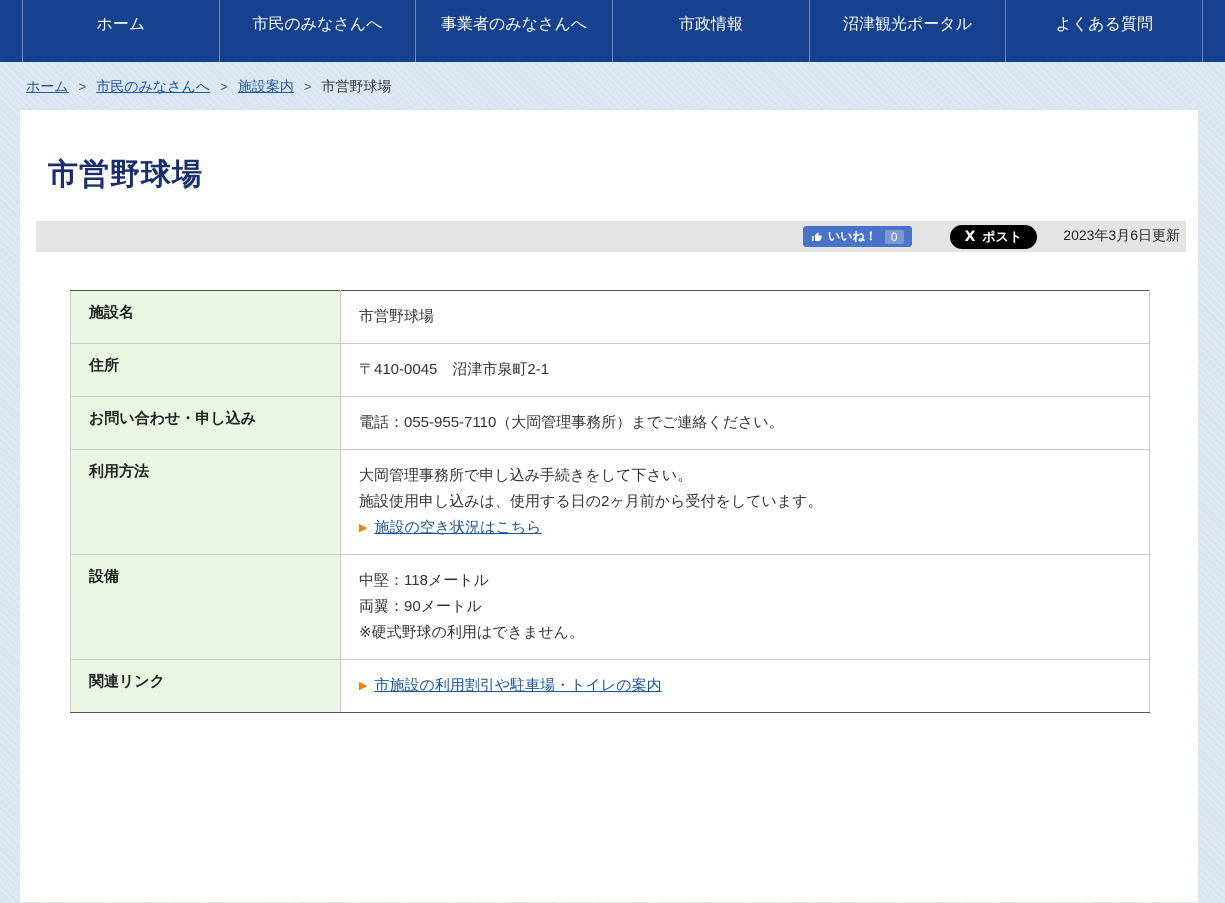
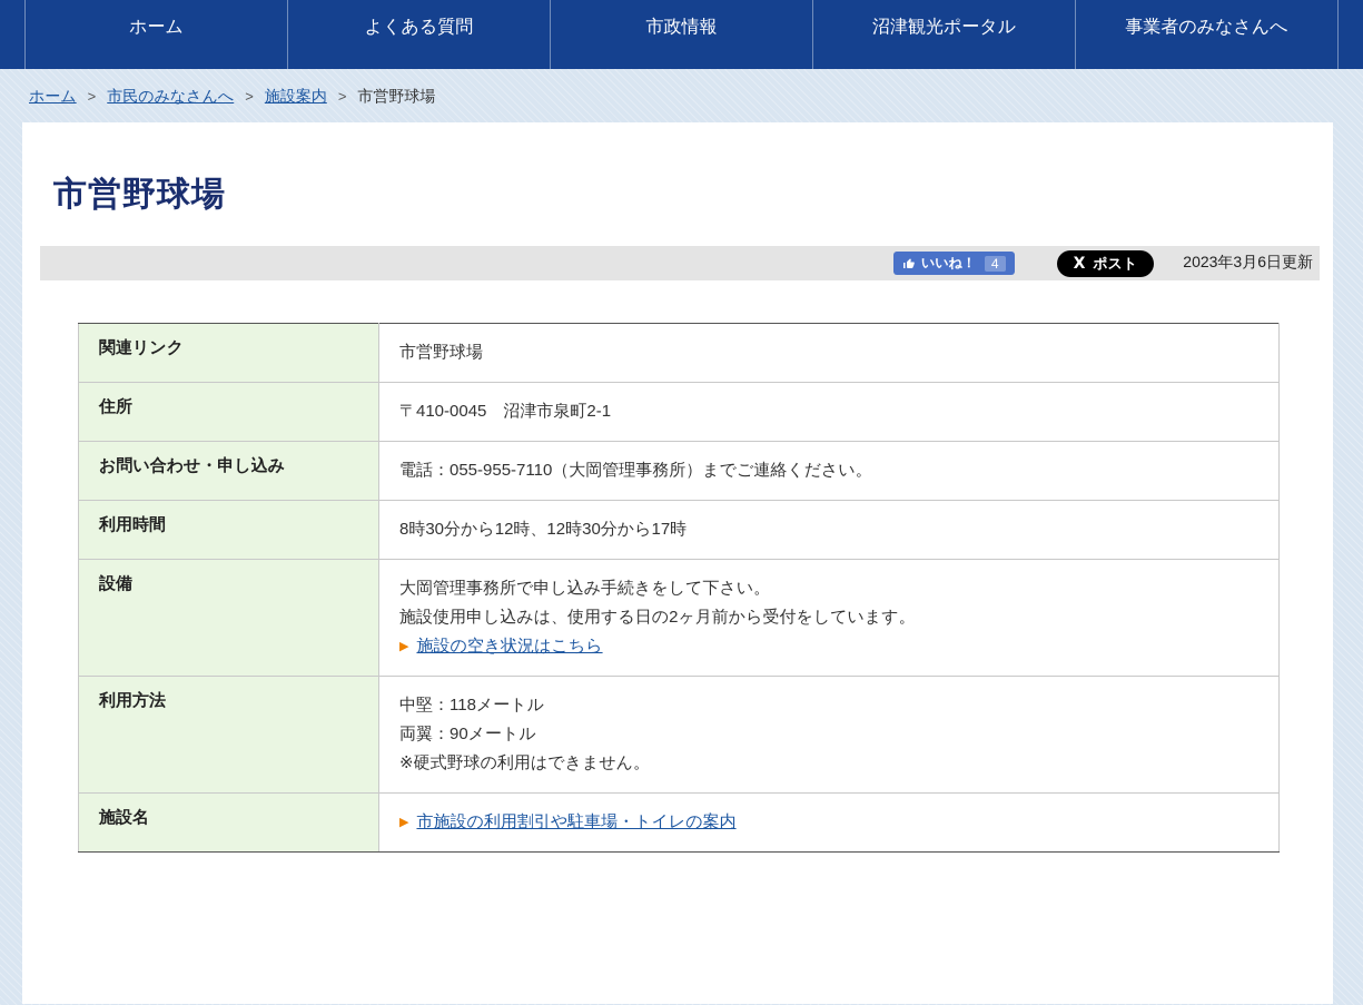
  ホーム
- 市民のみなさんへ
- 事業者のみなさんへ
+ よくある質問
  市政情報
  沼津観光ポータル
- よくある質問
+ 事業者のみなさんへ
  ホーム > 市民のみなさんへ > 施設案内 > 市営野球場
  市営野球場
  いいね！
- 0
+ 4
  X
  ポスト
  2023年3月6日更新
- 施設名	市営野球場
+ 関連リンク	市営野球場
  住所	〒410-0045 沼津市泉町2-1
  お問い合わせ・申し込み	電話：055-955-7110（大岡管理事務所）までご連絡ください。
+ 利用時間	8時30分から12時、12時30分から17時
- 利用方法	大岡管理事務所で申し込み手続きをして下さい。施設使用申し込みは、使用する日の2ヶ月前から受付をしています。▶ 施設の空き状況はこちら
+ 設備	大岡管理事務所で申し込み手続きをして下さい。施設使用申し込みは、使用する日の2ヶ月前から受付をしています。▶ 施設の空き状況はこちら
- 設備	中堅：118メートル両翼：90メートル※硬式野球の利用はできません。
+ 利用方法	中堅：118メートル両翼：90メートル※硬式野球の利用はできません。
- 関連リンク	▶ 市施設の利用割引や駐車場・トイレの案内
+ 施設名	▶ 市施設の利用割引や駐車場・トイレの案内
